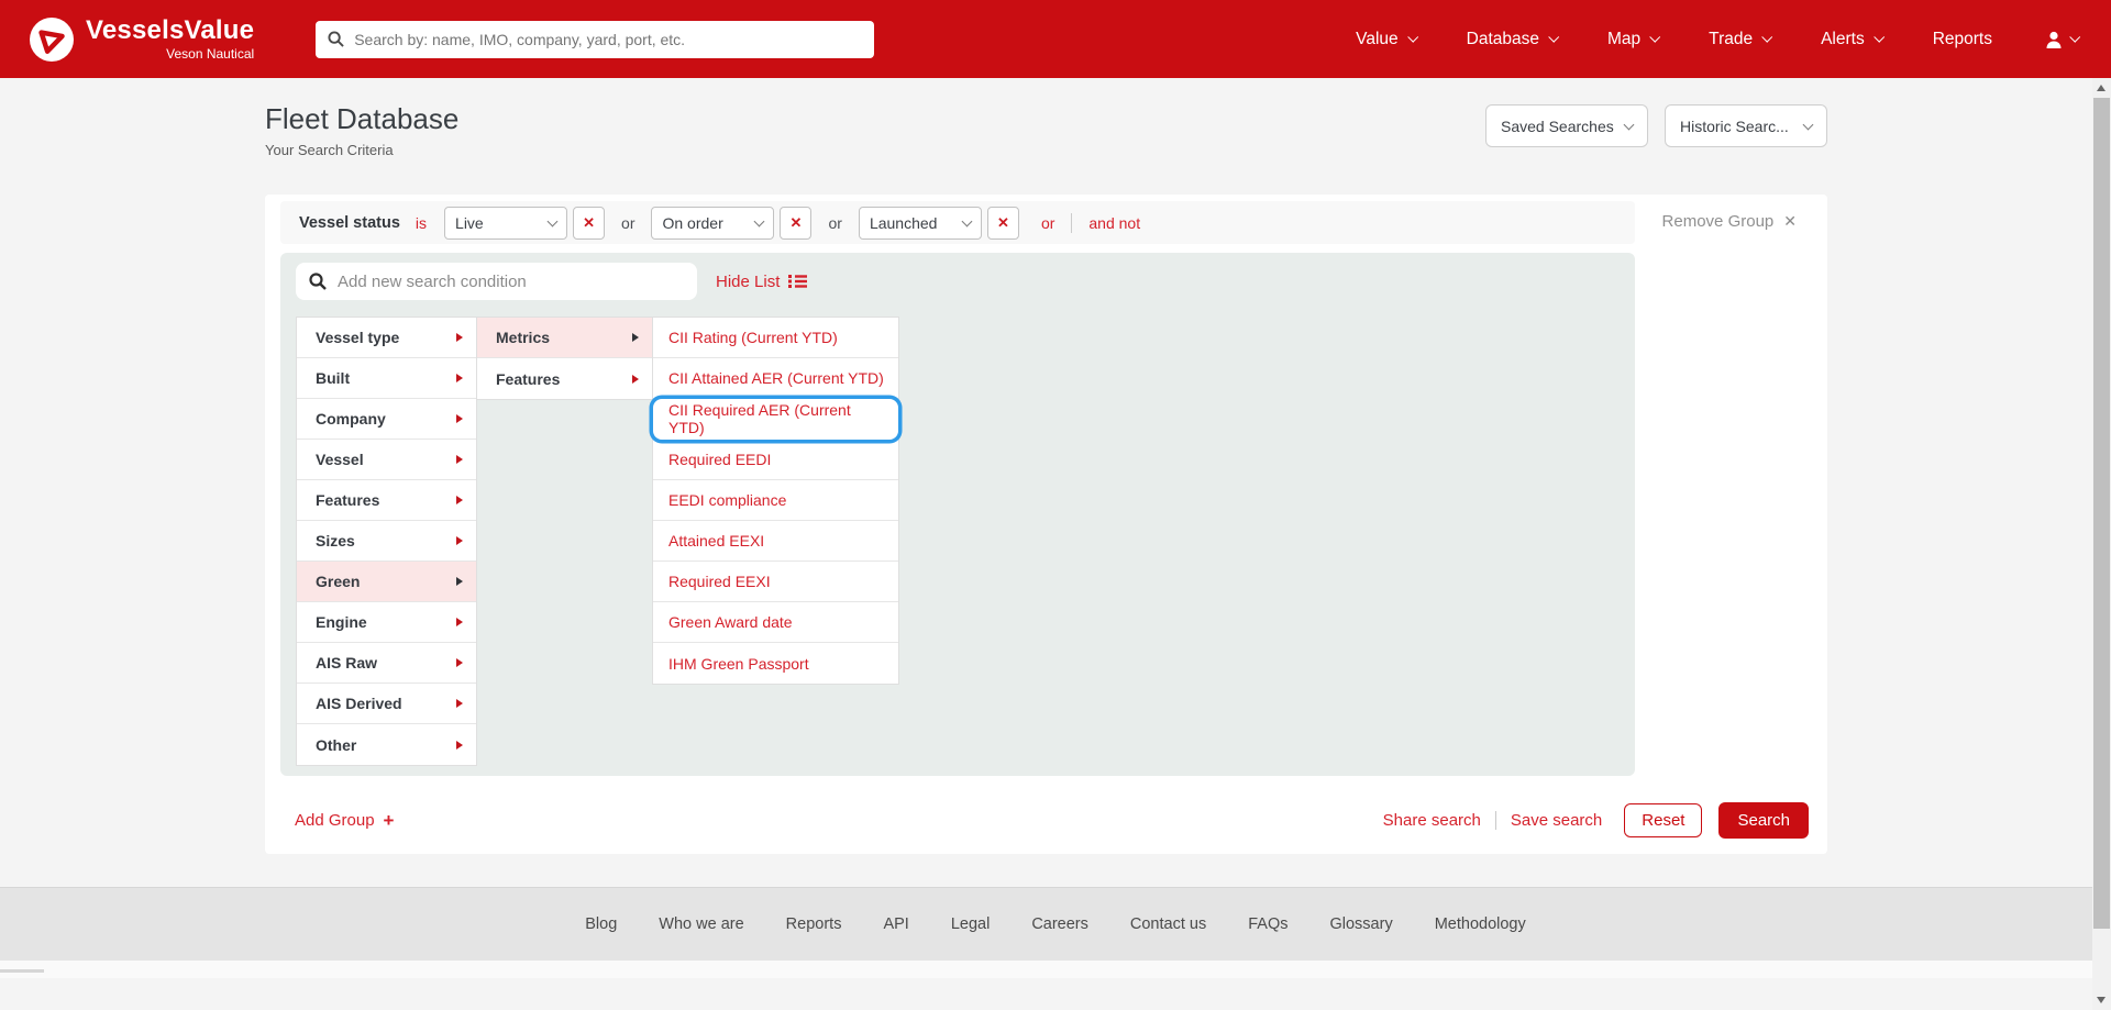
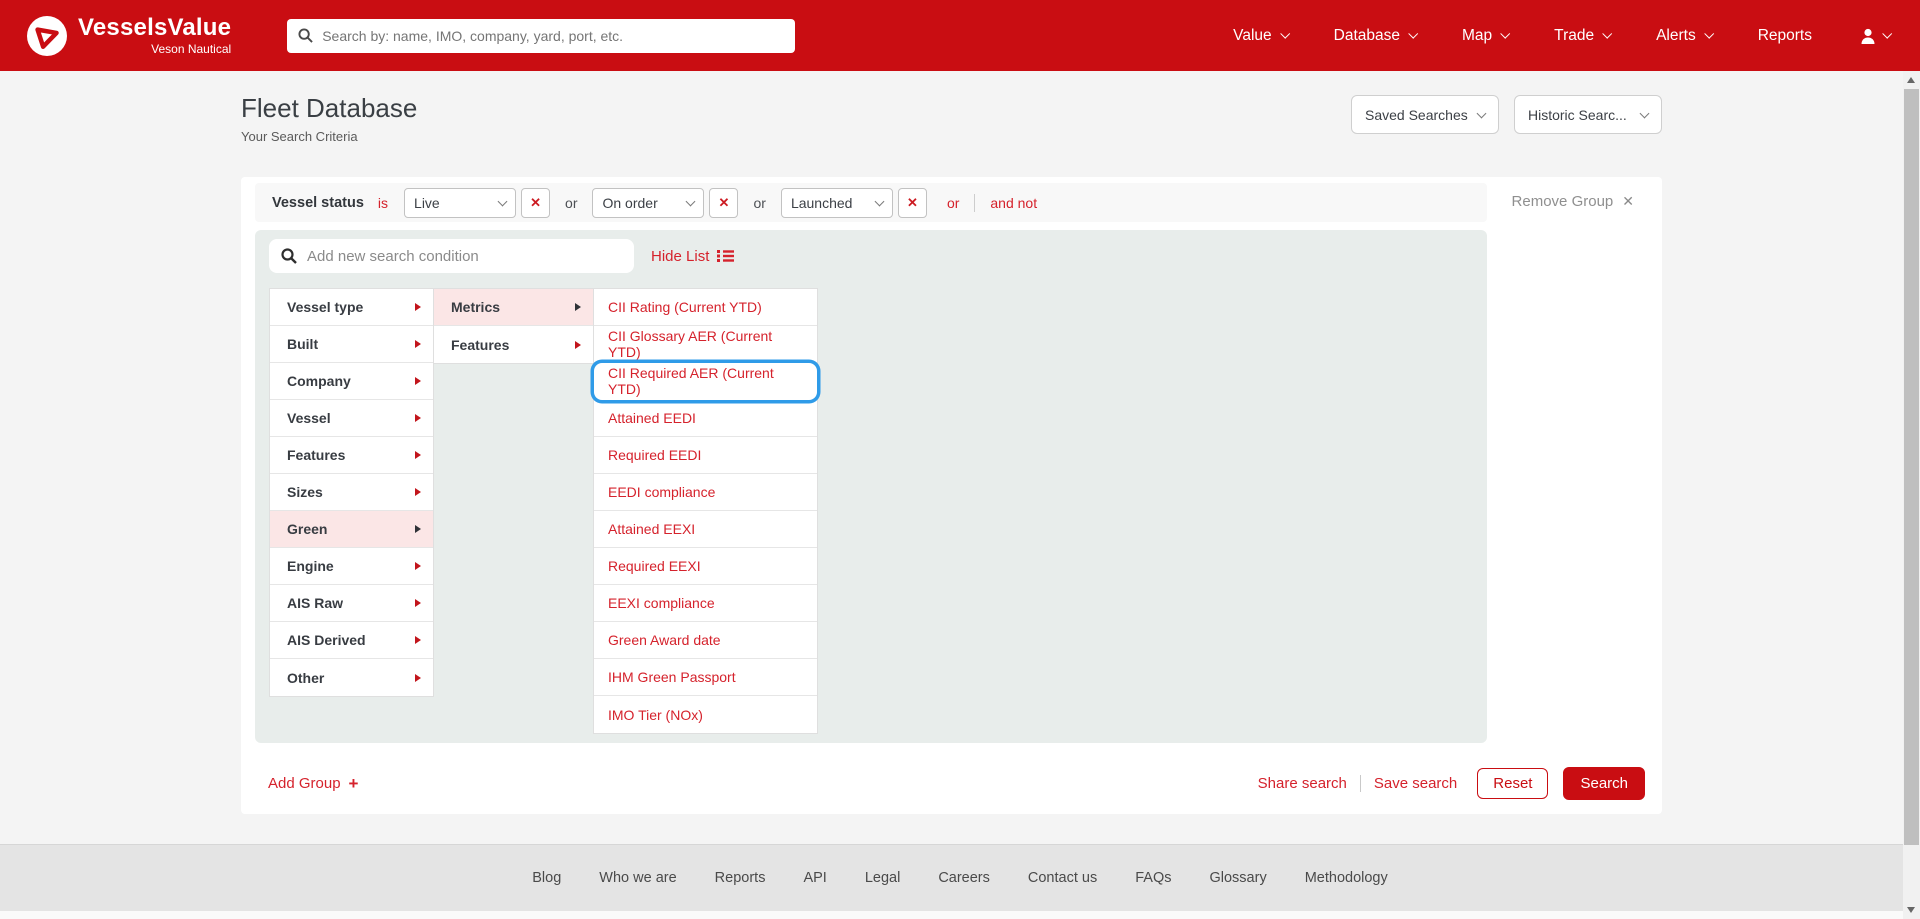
  VesselsValue
  Veson Nautical
  Search by: name, IMO, company, yard, port, etc.
  Value
  Database
  Map
  Trade
  Alerts
  Reports
  Fleet Database
  Your Search Criteria
  Saved Searches
  Historic Searc...
  Vessel status
  is
  Live
  ✕
  or
  On order
  ✕
  or
  Launched
  ✕
  or
  and not
  Remove Group
  ✕
  Add new search condition
  Hide List
  Vessel type
  Built
  Company
  Vessel
  Features
  Sizes
  Green
  Engine
  AIS Raw
  AIS Derived
  Other
  Metrics
  Features
  CII Rating (Current YTD)
- CII Attained AER (Current YTD)
+ CII Glossary AER (Current YTD)
  CII Required AER (Current YTD)
+ Attained EEDI
  Required EEDI
  EEDI compliance
  Attained EEXI
  Required EEXI
+ EEXI compliance
  Green Award date
  IHM Green Passport
+ IMO Tier (NOx)
  Add Group
  +
  Share search
  Save search
  Reset
  Search
  Blog
  Who we are
  Reports
  API
  Legal
  Careers
  Contact us
  FAQs
  Glossary
  Methodology
